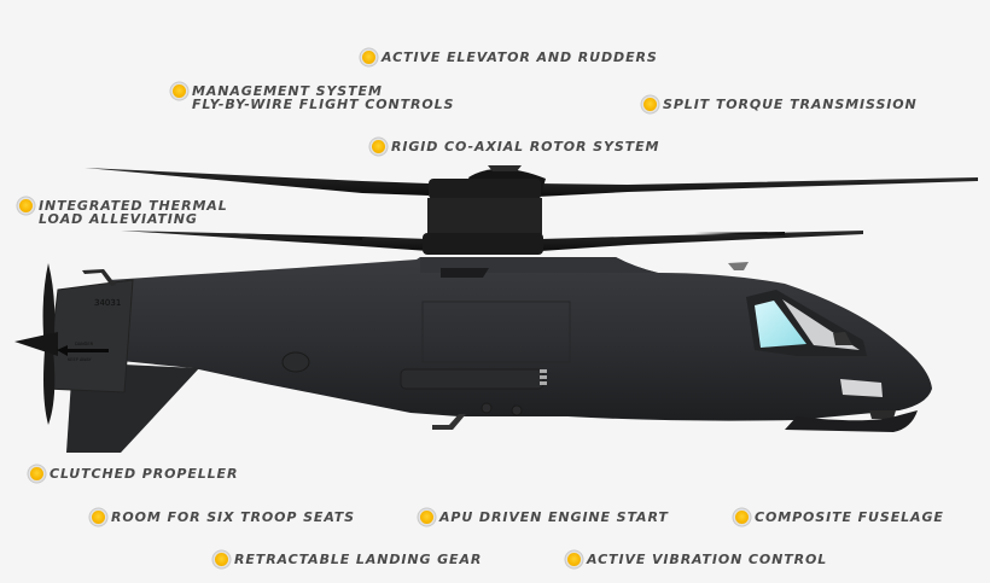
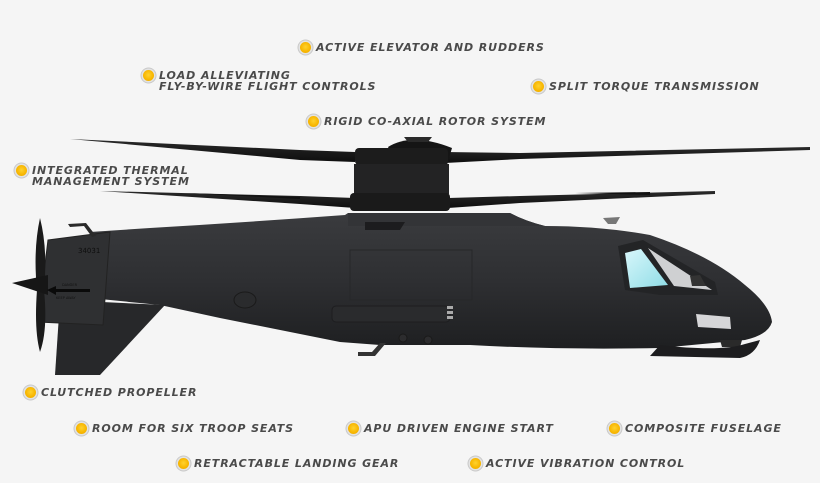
  34031
  ACTIVE ELEVATOR AND RUDDERS
- MANAGEMENT SYSTEM
+ LOAD ALLEVIATING
  FLY-BY-WIRE FLIGHT CONTROLS
  SPLIT TORQUE TRANSMISSION
  RIGID CO-AXIAL ROTOR SYSTEM
  INTEGRATED THERMAL
- LOAD ALLEVIATING
+ MANAGEMENT SYSTEM
  CLUTCHED PROPELLER
  ROOM FOR SIX TROOP SEATS
  APU DRIVEN ENGINE START
  COMPOSITE FUSELAGE
  RETRACTABLE LANDING GEAR
  ACTIVE VIBRATION CONTROL
